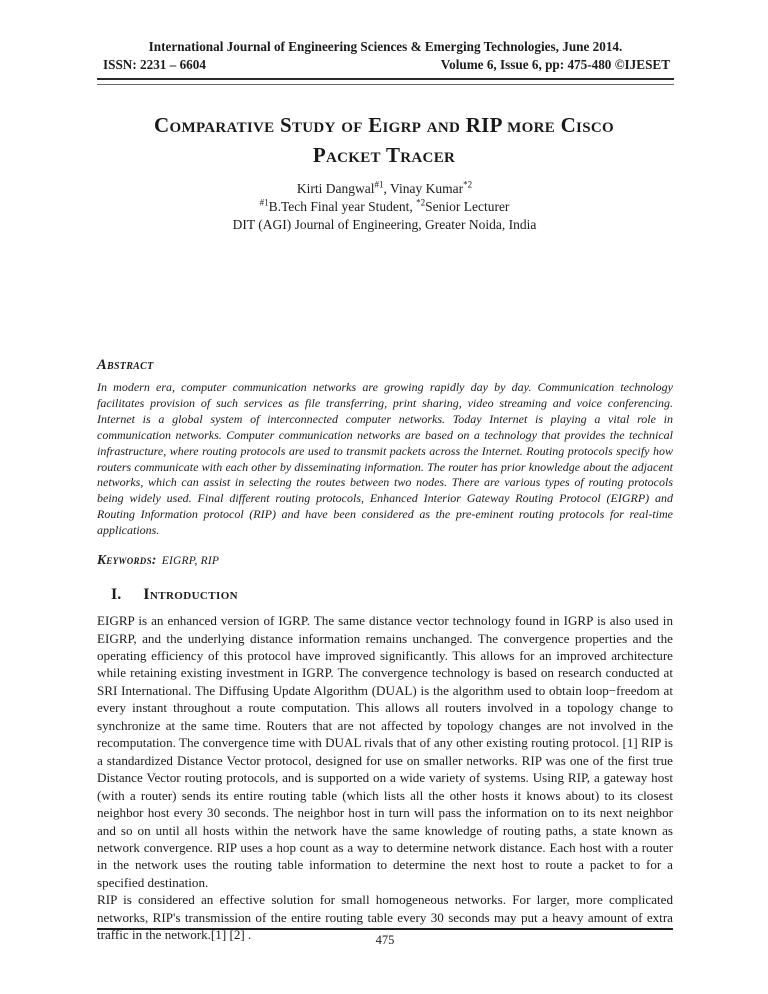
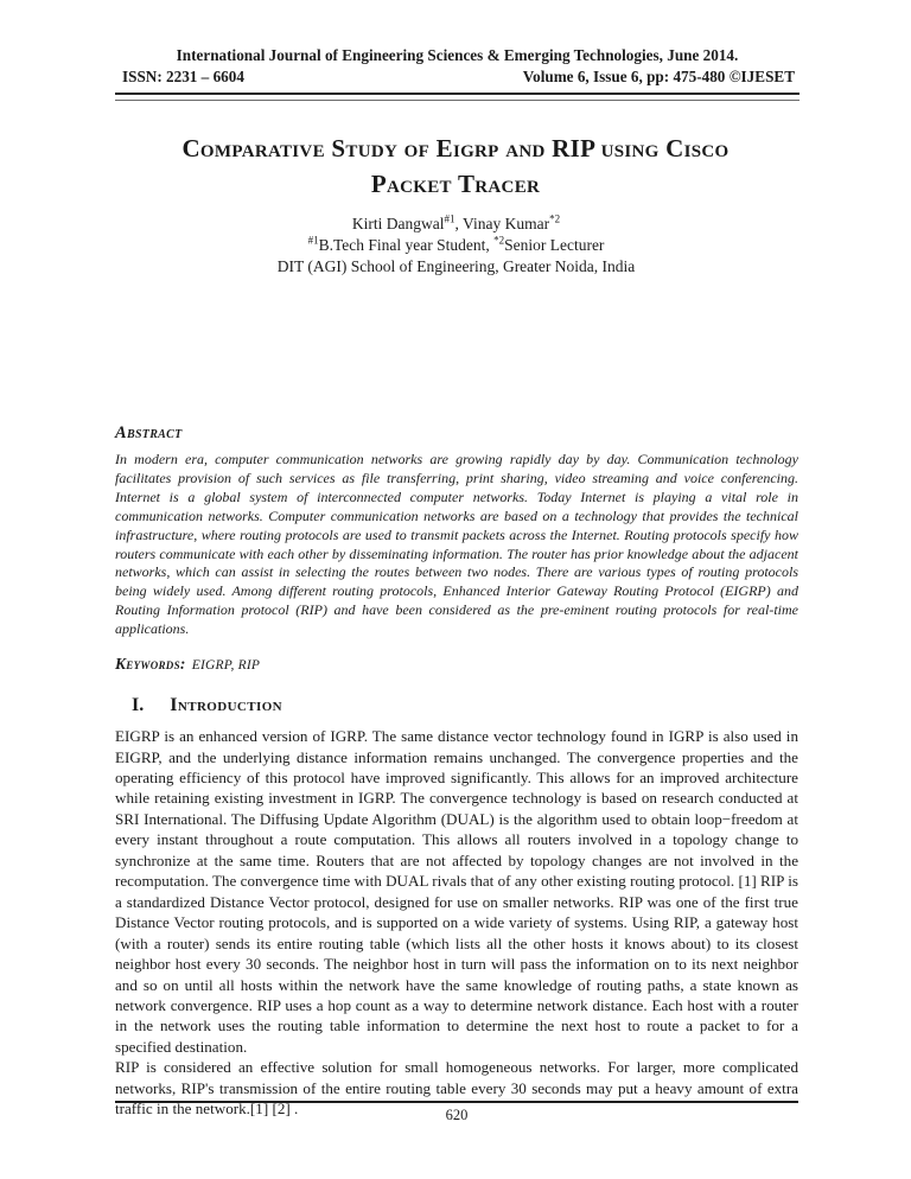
  International Journal of Engineering Sciences & Emerging Technologies, June 2014.
  ISSN: 2231 – 6604
  Volume 6, Issue 6, pp: 475-480 ©IJESET
- Comparative Study of Eigrp and RIP more Cisco
+ Comparative Study of Eigrp and RIP using Cisco
  Packet Tracer
  Kirti Dangwal#1, Vinay Kumar*2
  #1B.Tech Final year Student, *2Senior Lecturer
- DIT (AGI) Journal of Engineering, Greater Noida, India
+ DIT (AGI) School of Engineering, Greater Noida, India
  Abstract
- In modern era, computer communication networks are growing rapidly day by day. Communication technology facilitates provision of such services as file transferring, print sharing, video streaming and voice conferencing. Internet is a global system of interconnected computer networks. Today Internet is playing a vital role in communication networks. Computer communication networks are based on a technology that provides the technical infrastructure, where routing protocols are used to transmit packets across the Internet. Routing protocols specify how routers communicate with each other by disseminating information. The router has prior knowledge about the adjacent networks, which can assist in selecting the routes between two nodes. There are various types of routing protocols being widely used. Final different routing protocols, Enhanced Interior Gateway Routing Protocol (EIGRP) and Routing Information protocol (RIP) and have been considered as the pre-eminent routing protocols for real-time applications.
+ In modern era, computer communication networks are growing rapidly day by day. Communication technology facilitates provision of such services as file transferring, print sharing, video streaming and voice conferencing. Internet is a global system of interconnected computer networks. Today Internet is playing a vital role in communication networks. Computer communication networks are based on a technology that provides the technical infrastructure, where routing protocols are used to transmit packets across the Internet. Routing protocols specify how routers communicate with each other by disseminating information. The router has prior knowledge about the adjacent networks, which can assist in selecting the routes between two nodes. There are various types of routing protocols being widely used. Among different routing protocols, Enhanced Interior Gateway Routing Protocol (EIGRP) and Routing Information protocol (RIP) and have been considered as the pre-eminent routing protocols for real-time applications.
  Keywords: EIGRP, RIP
  I. Introduction
  EIGRP is an enhanced version of IGRP. The same distance vector technology found in IGRP is also used in EIGRP, and the underlying distance information remains unchanged. The convergence properties and the operating efficiency of this protocol have improved significantly. This allows for an improved architecture while retaining existing investment in IGRP. The convergence technology is based on research conducted at SRI International. The Diffusing Update Algorithm (DUAL) is the algorithm used to obtain loop−freedom at every instant throughout a route computation. This allows all routers involved in a topology change to synchronize at the same time. Routers that are not affected by topology changes are not involved in the recomputation. The convergence time with DUAL rivals that of any other existing routing protocol. [1] RIP is a standardized Distance Vector protocol, designed for use on smaller networks. RIP was one of the first true Distance Vector routing protocols, and is supported on a wide variety of systems. Using RIP, a gateway host (with a router) sends its entire routing table (which lists all the other hosts it knows about) to its closest neighbor host every 30 seconds. The neighbor host in turn will pass the information on to its next neighbor and so on until all hosts within the network have the same knowledge of routing paths, a state known as network convergence. RIP uses a hop count as a way to determine network distance. Each host with a router in the network uses the routing table information to determine the next host to route a packet to for a specified destination.
  RIP is considered an effective solution for small homogeneous networks. For larger, more complicated networks, RIP's transmission of the entire routing table every 30 seconds may put a heavy amount of extra traffic in the network.[1] [2] .
- 475
+ 620
